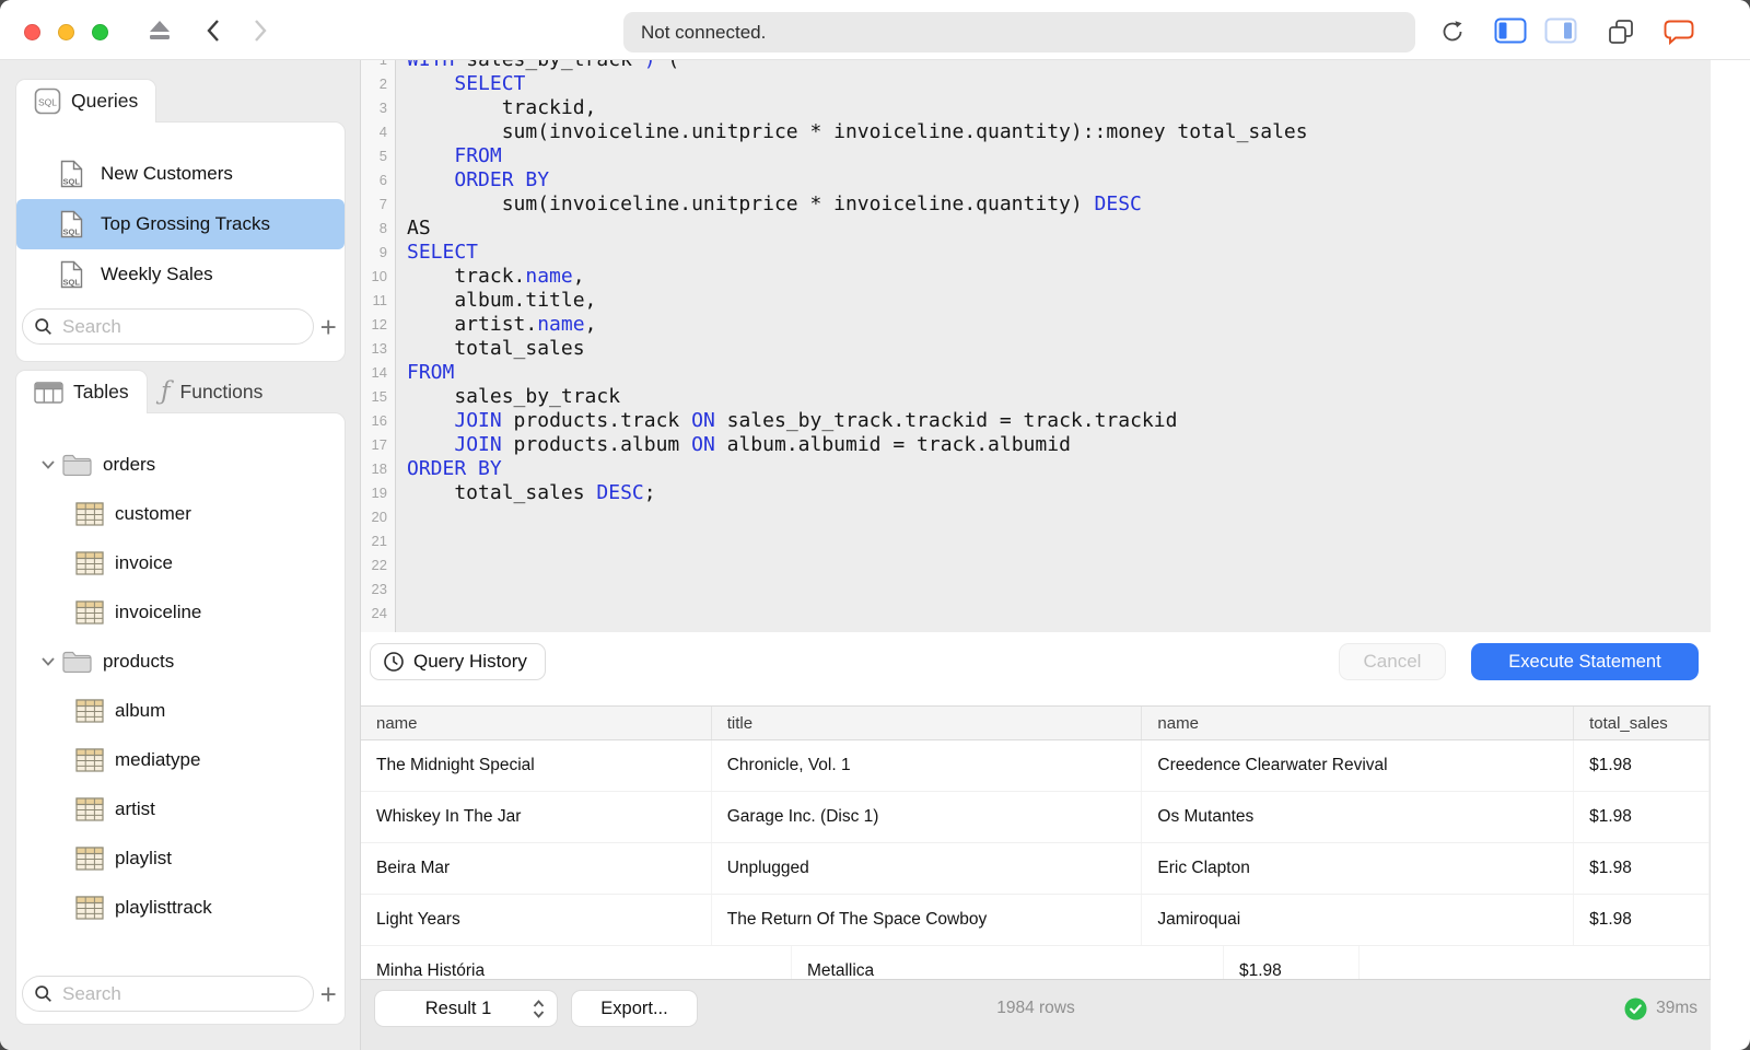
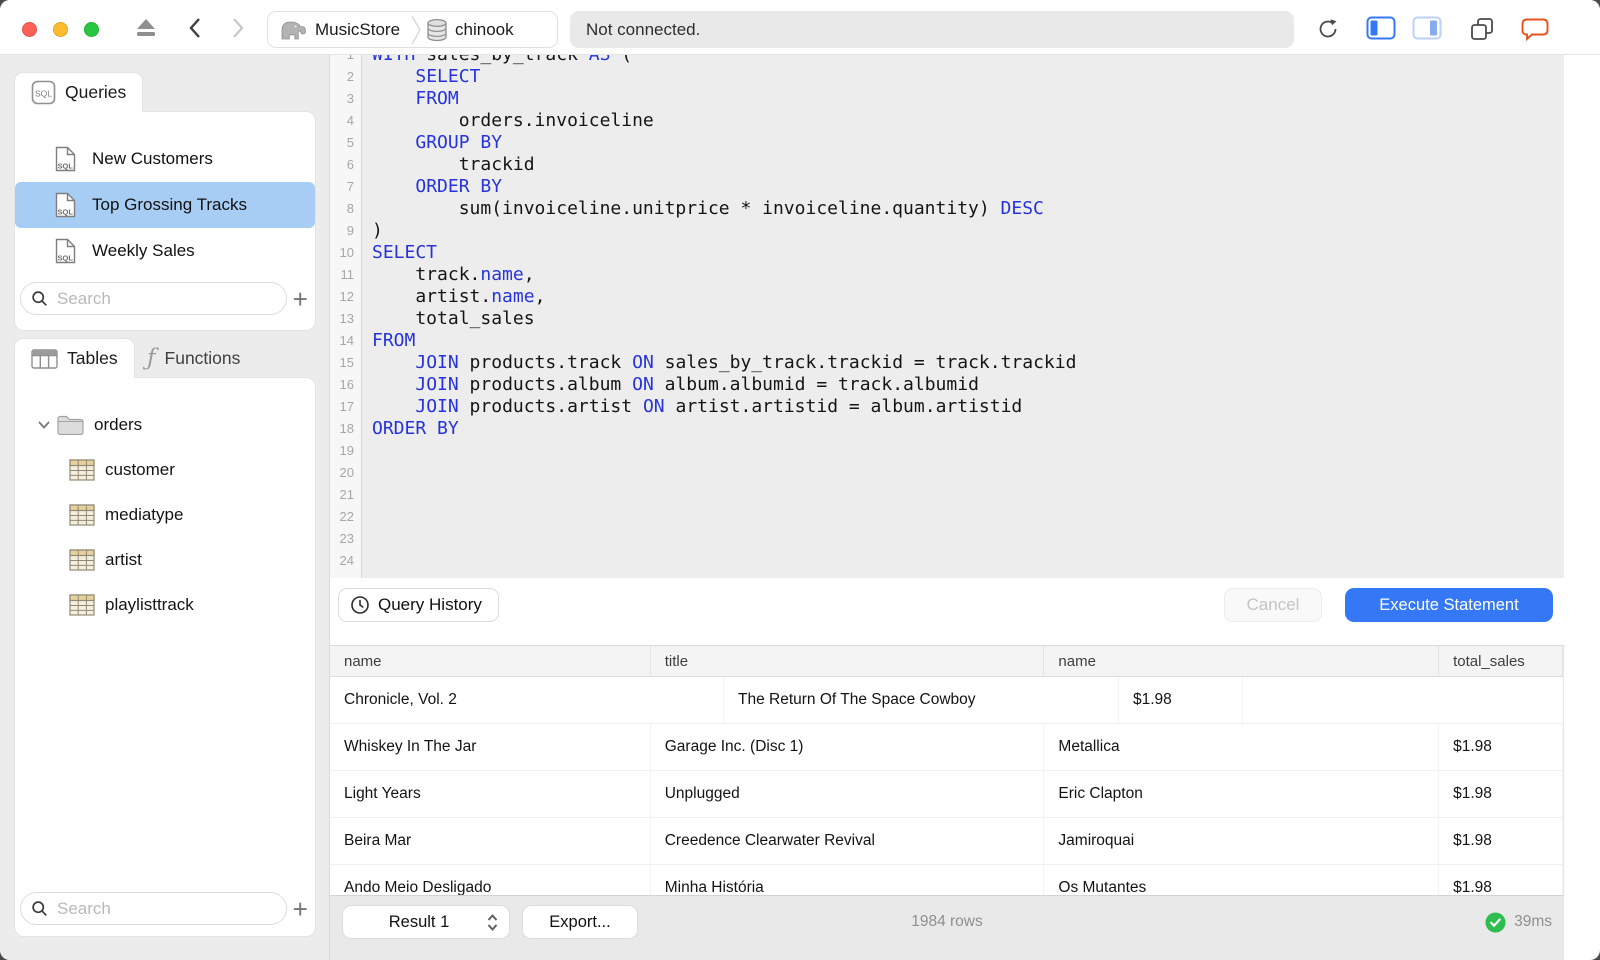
+ MusicStore
+ chinook
  Not connected.
  SQL
  Queries
  SQL
  New Customers
  SQL
  Top Grossing Tracks
  SQL
  Weekly Sales
  Search
  +
  Tables
  ƒ
  Functions
  orders
  customer
- invoice
- invoiceline
- products
- album
  mediatype
  artist
- playlist
  playlisttrack
  Search
  +
  1
  2
  3
  4
  5
  6
  7
  8
  9
  10
  11
  12
  13
  14
  15
  16
  17
  18
  19
  20
  21
  22
  23
  24
- WITH sales_by_track ) (
+ WITH sales_by_track AS (
  SELECT
- trackid,
- sum(invoiceline.unitprice * invoiceline.quantity)::money total_sales
  FROM
+ orders.invoiceline
+ GROUP BY
+ trackid
  ORDER BY
  sum(invoiceline.unitprice * invoiceline.quantity) DESC
- AS
+ )
  SELECT
  track.name,
- album.title,
  artist.name,
  total_sales
  FROM
- sales_by_track
  JOIN products.track ON sales_by_track.trackid = track.trackid
  JOIN products.album ON album.albumid = track.albumid
+ JOIN products.artist ON artist.artistid = album.artistid
  ORDER BY
- total_sales DESC;
  Query History
  Cancel
  Execute Statement
  name
  title
  name
  total_sales
- The Midnight Special
- Chronicle, Vol. 1
+ Chronicle, Vol. 2
- Creedence Clearwater Revival
+ The Return Of The Space Cowboy
  $1.98
  Whiskey In The Jar
  Garage Inc. (Disc 1)
- Os Mutantes
+ Metallica
  $1.98
- Beira Mar
+ Light Years
  Unplugged
  Eric Clapton
  $1.98
- Light Years
+ Beira Mar
- The Return Of The Space Cowboy
+ Creedence Clearwater Revival
  Jamiroquai
  $1.98
+ Ando Meio Desligado
  Minha História
- Metallica
+ Os Mutantes
  $1.98
  Result 1
  Export...
  1984 rows
  39ms
